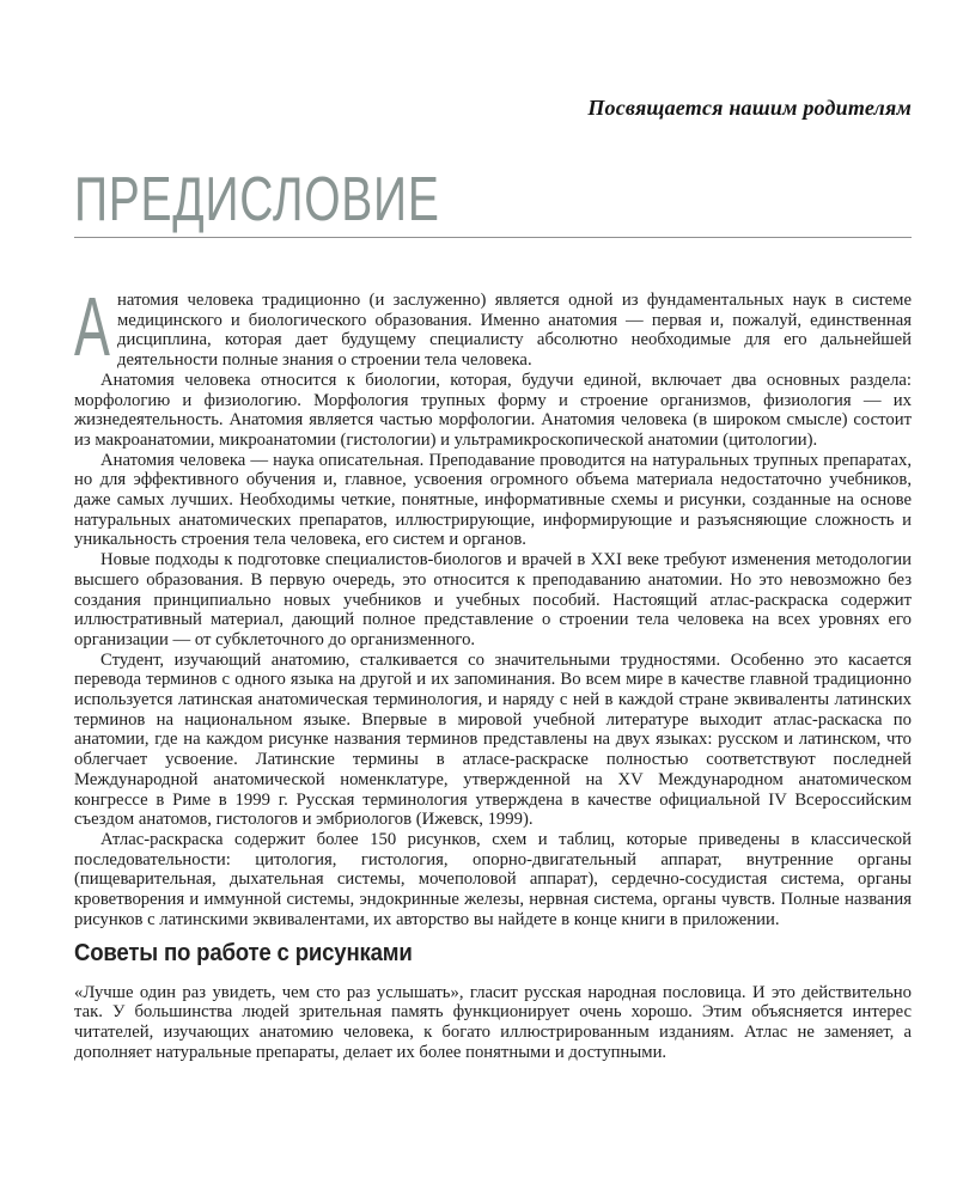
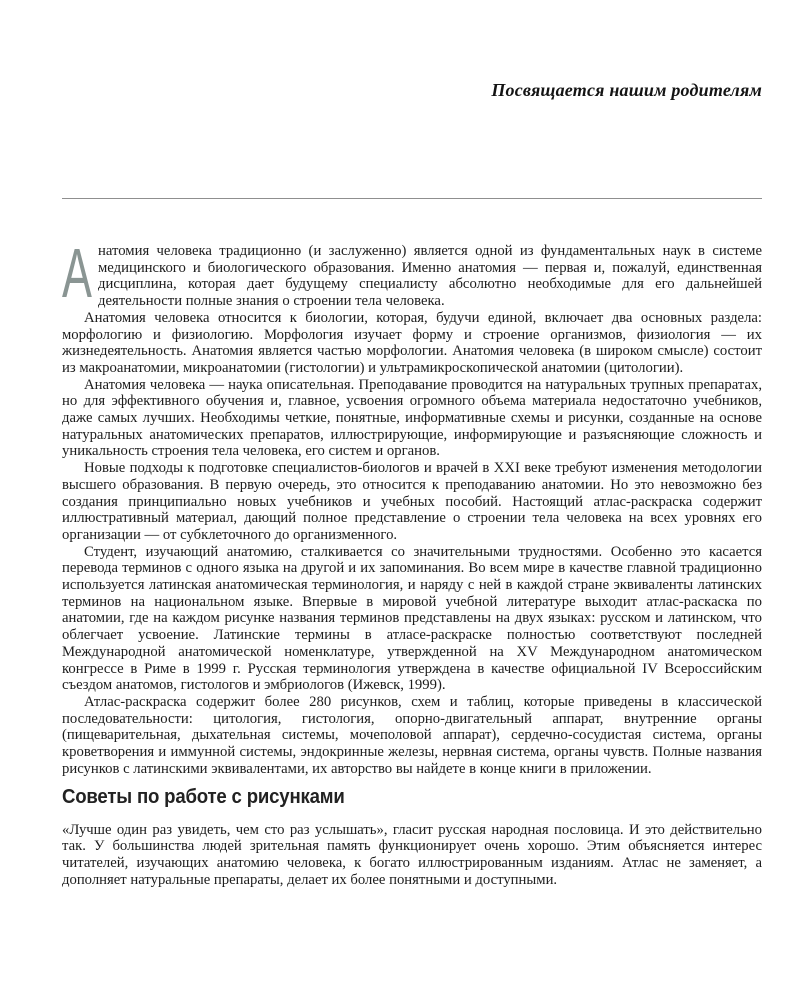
  Посвящается нашим родителям
- ПРЕДИСЛОВИЕ
  А
  натомия человека традиционно (и заслуженно) является одной из фундаментальных наук в системе медицинского и биологического образования. Именно анатомия — первая и, пожалуй, единственная дисциплина, которая дает будущему специалисту абсолютно необходимые для его дальнейшей деятельности полные знания о строении тела человека.
- Анатомия человека относится к биологии, которая, будучи единой, включает два основных раздела: морфологию и физиологию. Морфология трупных форму и строение организмов, физиология — их жизнедеятельность. Анатомия является частью морфологии. Анатомия человека (в широком смысле) состоит из макроанатомии, микроанатомии (гистологии) и ультрамикроскопической анатомии (цитологии).
+ Анатомия человека относится к биологии, которая, будучи единой, включает два основных раздела: морфологию и физиологию. Морфология изучает форму и строение организмов, физиология — их жизнедеятельность. Анатомия является частью морфологии. Анатомия человека (в широком смысле) состоит из макроанатомии, микроанатомии (гистологии) и ультрамикроскопической анатомии (цитологии).
  Анатомия человека — наука описательная. Преподавание проводится на натуральных трупных препаратах, но для эффективного обучения и, главное, усвоения огромного объема материала недостаточно учебников, даже самых лучших. Необходимы четкие, понятные, информативные схемы и рисунки, созданные на основе натуральных анатомических препаратов, иллюстрирующие, информирующие и разъясняющие сложность и уникальность строения тела человека, его систем и органов.
  Новые подходы к подготовке специалистов-биологов и врачей в XXI веке требуют изменения методологии высшего образования. В первую очередь, это относится к преподаванию анатомии. Но это невозможно без создания принципиально новых учебников и учебных пособий. Настоящий атлас-раскраска содержит иллюстративный материал, дающий полное представление о строении тела человека на всех уровнях его организации — от субклеточного до организменного.
  Студент, изучающий анатомию, сталкивается со значительными трудностями. Особенно это касается перевода терминов с одного языка на другой и их запоминания. Во всем мире в качестве главной традиционно используется латинская анатомическая терминология, и наряду с ней в каждой стране эквиваленты латинских терминов на национальном языке. Впервые в мировой учебной литературе выходит атлас-раскаска по анатомии, где на каждом рисунке названия терминов представлены на двух языках: русском и латинском, что облегчает усвоение. Латинские термины в атласе-раскраске полностью соответствуют последней Международной анатомической номенклатуре, утвержденной на XV Международном анатомическом конгрессе в Риме в 1999 г. Русская терминология утверждена в качестве официальной IV Всероссийским съездом анатомов, гистологов и эмбриологов (Ижевск, 1999).
- Атлас-раскраска содержит более 150 рисунков, схем и таблиц, которые приведены в классической последовательности: цитология, гистология, опорно-двигательный аппарат, внутренние органы (пищеварительная, дыхательная системы, мочеполовой аппарат), сердечно-сосудистая система, органы кроветворения и иммунной системы, эндокринные железы, нервная система, органы чувств. Полные названия рисунков с латинскими эквивалентами, их авторство вы найдете в конце книги в приложении.
+ Атлас-раскраска содержит более 280 рисунков, схем и таблиц, которые приведены в классической последовательности: цитология, гистология, опорно-двигательный аппарат, внутренние органы (пищеварительная, дыхательная системы, мочеполовой аппарат), сердечно-сосудистая система, органы кроветворения и иммунной системы, эндокринные железы, нервная система, органы чувств. Полные названия рисунков с латинскими эквивалентами, их авторство вы найдете в конце книги в приложении.
  Советы по работе с рисунками
  «Лучше один раз увидеть, чем сто раз услышать», гласит русская народная пословица. И это действительно так. У большинства людей зрительная память функционирует очень хорошо. Этим объясняется интерес читателей, изучающих анатомию человека, к богато иллюстрированным изданиям. Атлас не заменяет, а дополняет натуральные препараты, делает их более понятными и доступными.
